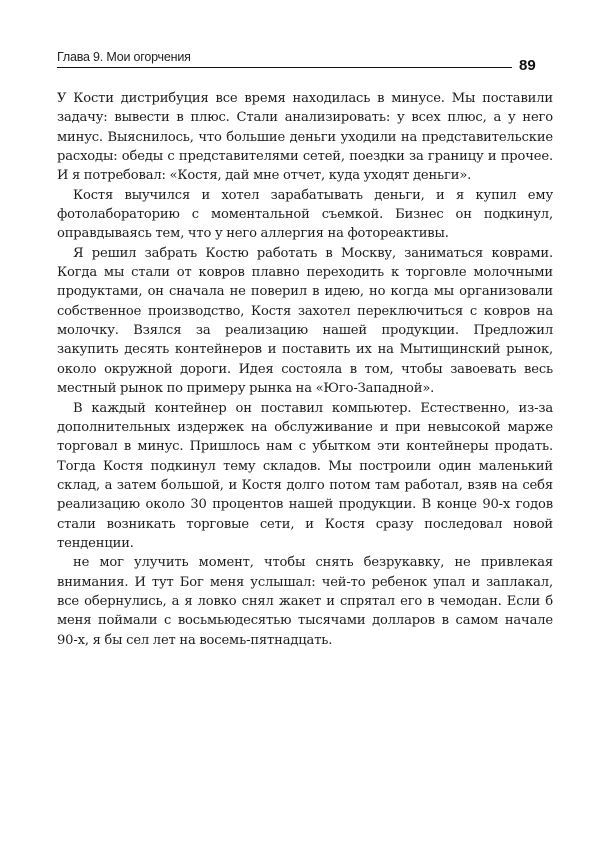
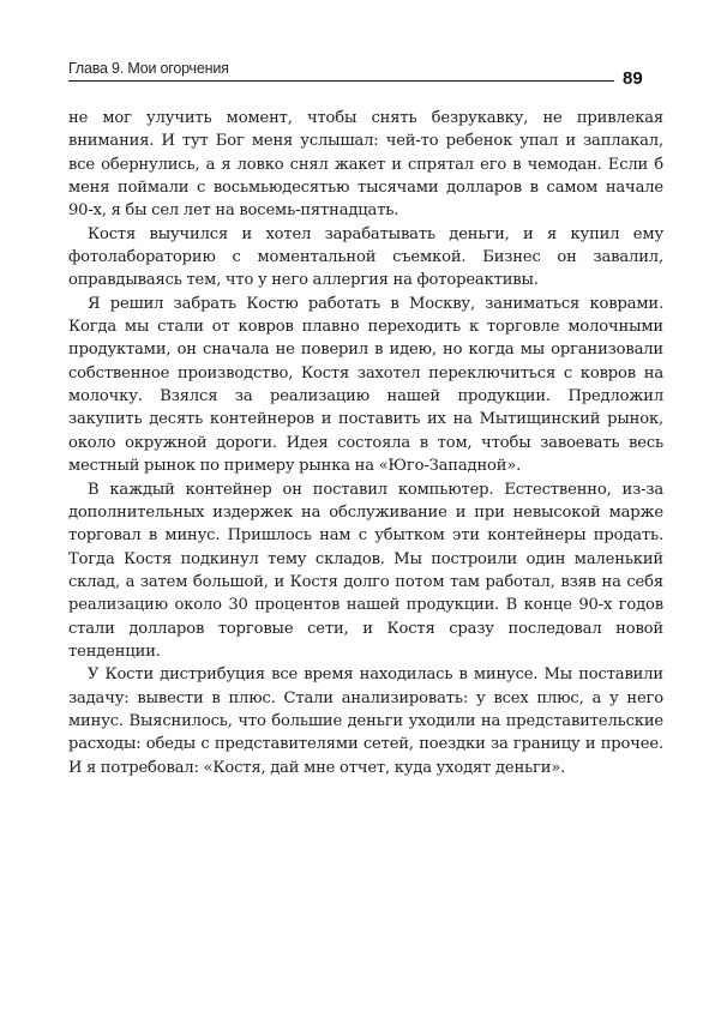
  Глава 9. Мои огорчения
  89
- У Кости дистрибуция все время находилась в минусе. Мы поставили задачу: вывести в плюс. Стали анализировать: у всех плюс, а у него минус. Выяснилось, что большие деньги уходили на представительские расходы: обеды с представителями сетей, поездки за границу и прочее. И я потребовал: «Костя, дай мне отчет, куда уходят деньги».
+ не мог улучить момент, чтобы снять безрукавку, не привлекая внимания. И тут Бог меня услышал: чей-то ребенок упал и заплакал, все обернулись, а я ловко снял жакет и спрятал его в чемодан. Если б меня поймали с восьмьюдесятью тысячами долларов в самом начале 90-х, я бы сел лет на восемь-пятнадцать.
- Костя выучился и хотел зарабатывать деньги, и я купил ему фотолабораторию с моментальной съемкой. Бизнес он подкинул, оправдываясь тем, что у него аллергия на фотореактивы.
+ Костя выучился и хотел зарабатывать деньги, и я купил ему фотолабораторию с моментальной съемкой. Бизнес он завалил, оправдываясь тем, что у него аллергия на фотореактивы.
  Я решил забрать Костю работать в Москву, заниматься коврами. Когда мы стали от ковров плавно переходить к торговле молочными продуктами, он сначала не поверил в идею, но когда мы организовали собственное производство, Костя захотел переключиться с ковров на молочку. Взялся за реализацию нашей продукции. Предложил закупить десять контейнеров и поставить их на Мытищинский рынок, около окружной дороги. Идея состояла в том, чтобы завоевать весь местный рынок по примеру рынка на «Юго-Западной».
- В каждый контейнер он поставил компьютер. Естественно, из-за дополнительных издержек на обслуживание и при невысокой марже торговал в минус. Пришлось нам с убытком эти контейнеры продать. Тогда Костя подкинул тему складов. Мы построили один маленький склад, а затем большой, и Костя долго потом там работал, взяв на себя реализацию около 30 процентов нашей продукции. В конце 90-х годов стали возникать торговые сети, и Костя сразу последовал новой тенденции.
+ В каждый контейнер он поставил компьютер. Естественно, из-за дополнительных издержек на обслуживание и при невысокой марже торговал в минус. Пришлось нам с убытком эти контейнеры продать. Тогда Костя подкинул тему складов. Мы построили один маленький склад, а затем большой, и Костя долго потом там работал, взяв на себя реализацию около 30 процентов нашей продукции. В конце 90-х годов стали долларов торговые сети, и Костя сразу последовал новой тенденции.
- не мог улучить момент, чтобы снять безрукавку, не привлекая внимания. И тут Бог меня услышал: чей-то ребенок упал и заплакал, все обернулись, а я ловко снял жакет и спрятал его в чемодан. Если б меня поймали с восьмьюдесятью тысячами долларов в самом начале 90-х, я бы сел лет на восемь-пятнадцать.
+ У Кости дистрибуция все время находилась в минусе. Мы поставили задачу: вывести в плюс. Стали анализировать: у всех плюс, а у него минус. Выяснилось, что большие деньги уходили на представительские расходы: обеды с представителями сетей, поездки за границу и прочее. И я потребовал: «Костя, дай мне отчет, куда уходят деньги».
